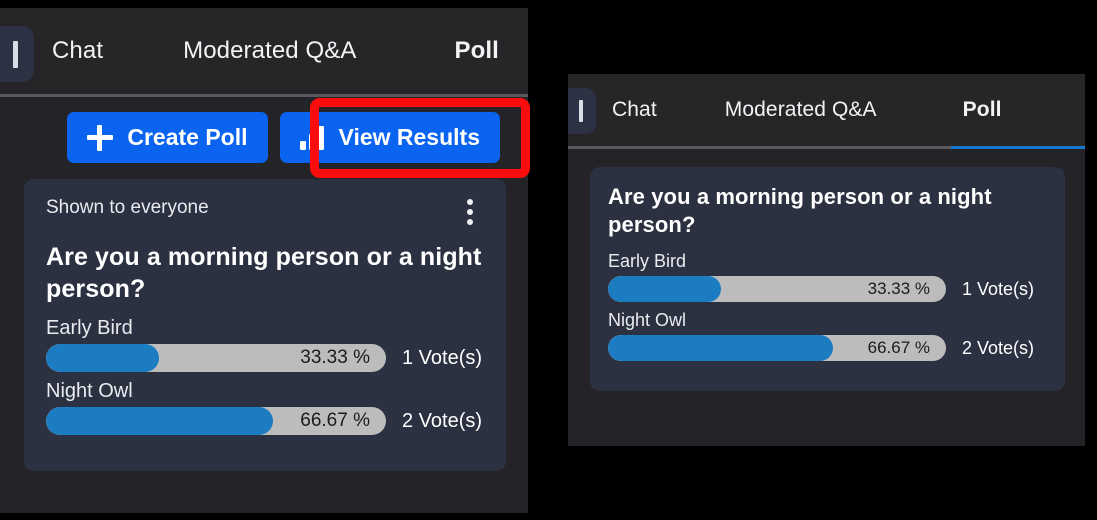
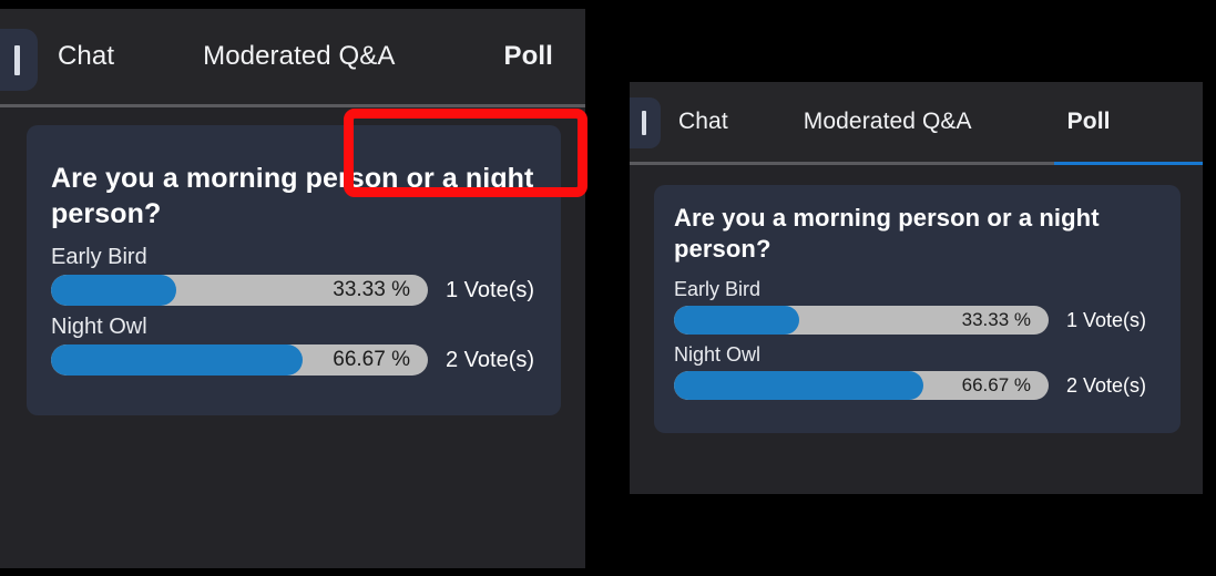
  Chat
  Moderated Q&A
  Poll
- Create Poll
- View Results
- Shown to everyone
  Are you a morning person or a night person?
  Early Bird
  33.33 %
  1 Vote(s)
  Night Owl
  66.67 %
  2 Vote(s)
  Chat
  Moderated Q&A
  Poll
  Are you a morning person or a night person?
  Early Bird
  33.33 %
  1 Vote(s)
  Night Owl
  66.67 %
  2 Vote(s)
